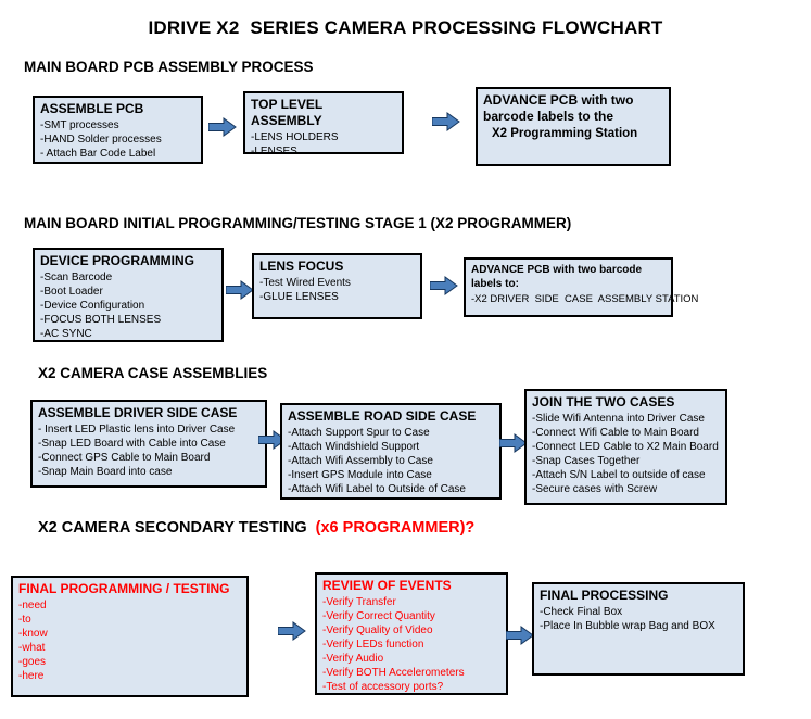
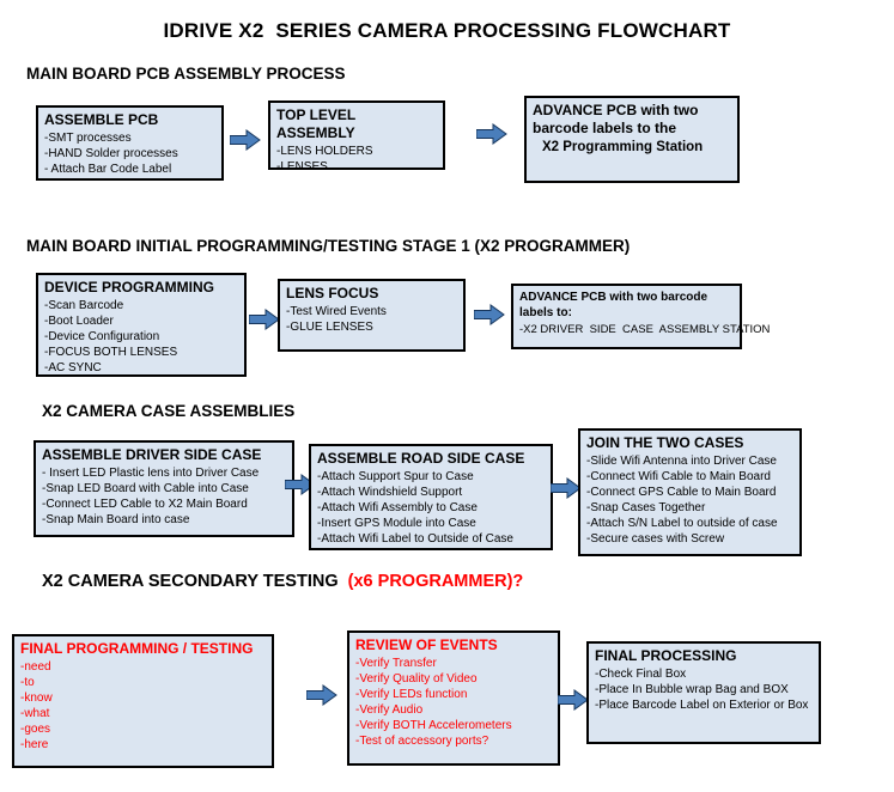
  IDRIVE X2 SERIES CAMERA PROCESSING FLOWCHART
  MAIN BOARD PCB ASSEMBLY PROCESS
  ASSEMBLE PCB
  -SMT processes
  -HAND Solder processes
  - Attach Bar Code Label
  TOP LEVEL ASSEMBLY
  -LENS HOLDERS
  -LENSES
  ADVANCE PCB with two barcode labels to the
  X2 Programming Station
  MAIN BOARD INITIAL PROGRAMMING/TESTING STAGE 1 (X2 PROGRAMMER)
  DEVICE PROGRAMMING
  -Scan Barcode
  -Boot Loader
  -Device Configuration
  -FOCUS BOTH LENSES
  -AC SYNC
  LENS FOCUS
  -Test Wired Events
  -GLUE LENSES
  ADVANCE PCB with two barcode labels to:
  -X2 DRIVER SIDE CASE ASSEMBLY STATION
  X2 CAMERA CASE ASSEMBLIES
  ASSEMBLE DRIVER SIDE CASE
  - Insert LED Plastic lens into Driver Case
  -Snap LED Board with Cable into Case
- -Connect GPS Cable to Main Board
+ -Connect LED Cable to X2 Main Board
  -Snap Main Board into case
  ASSEMBLE ROAD SIDE CASE
  -Attach Support Spur to Case
  -Attach Windshield Support
  -Attach Wifi Assembly to Case
  -Insert GPS Module into Case
  -Attach Wifi Label to Outside of Case
  JOIN THE TWO CASES
  -Slide Wifi Antenna into Driver Case
  -Connect Wifi Cable to Main Board
- -Connect LED Cable to X2 Main Board
+ -Connect GPS Cable to Main Board
  -Snap Cases Together
  -Attach S/N Label to outside of case
  -Secure cases with Screw
  X2 CAMERA SECONDARY TESTING (x6 PROGRAMMER)?
  FINAL PROGRAMMING / TESTING
  -need
  -to
  -know
  -what
  -goes
  -here
  REVIEW OF EVENTS
  -Verify Transfer
- -Verify Correct Quantity
  -Verify Quality of Video
  -Verify LEDs function
  -Verify Audio
  -Verify BOTH Accelerometers
  -Test of accessory ports?
  FINAL PROCESSING
  -Check Final Box
  -Place In Bubble wrap Bag and BOX
+ -Place Barcode Label on Exterior or Box
